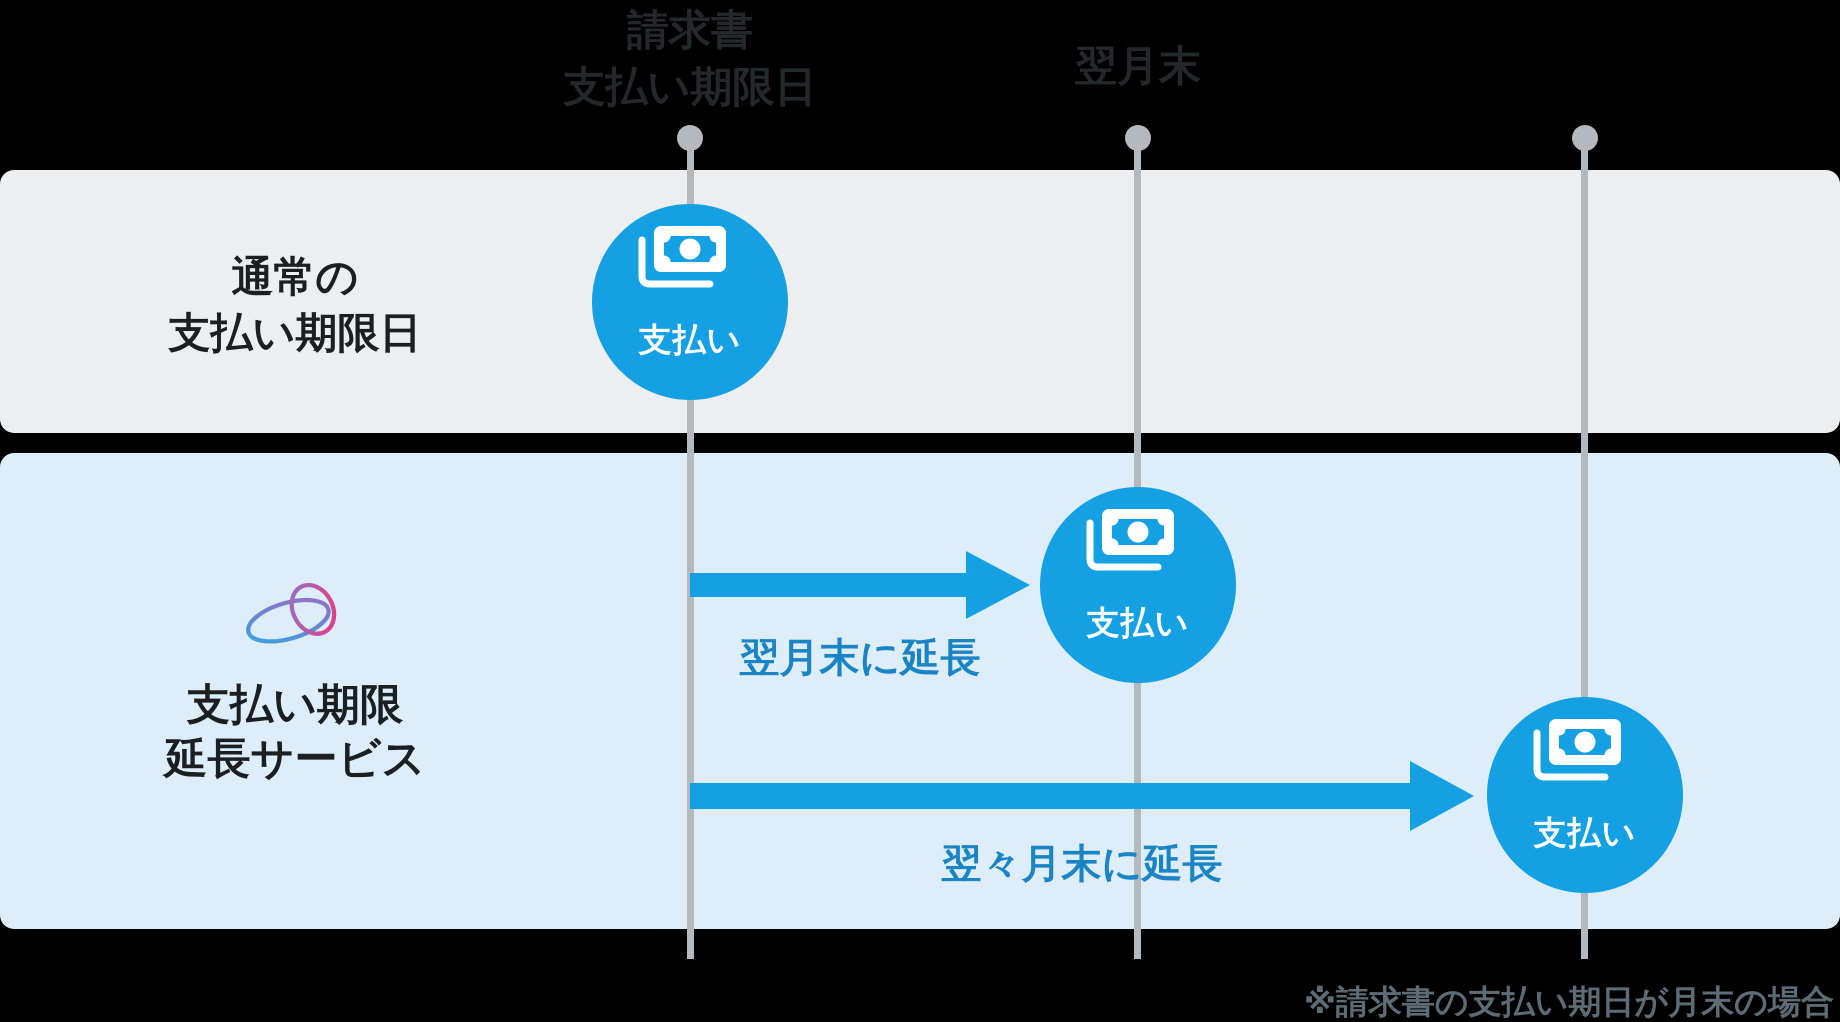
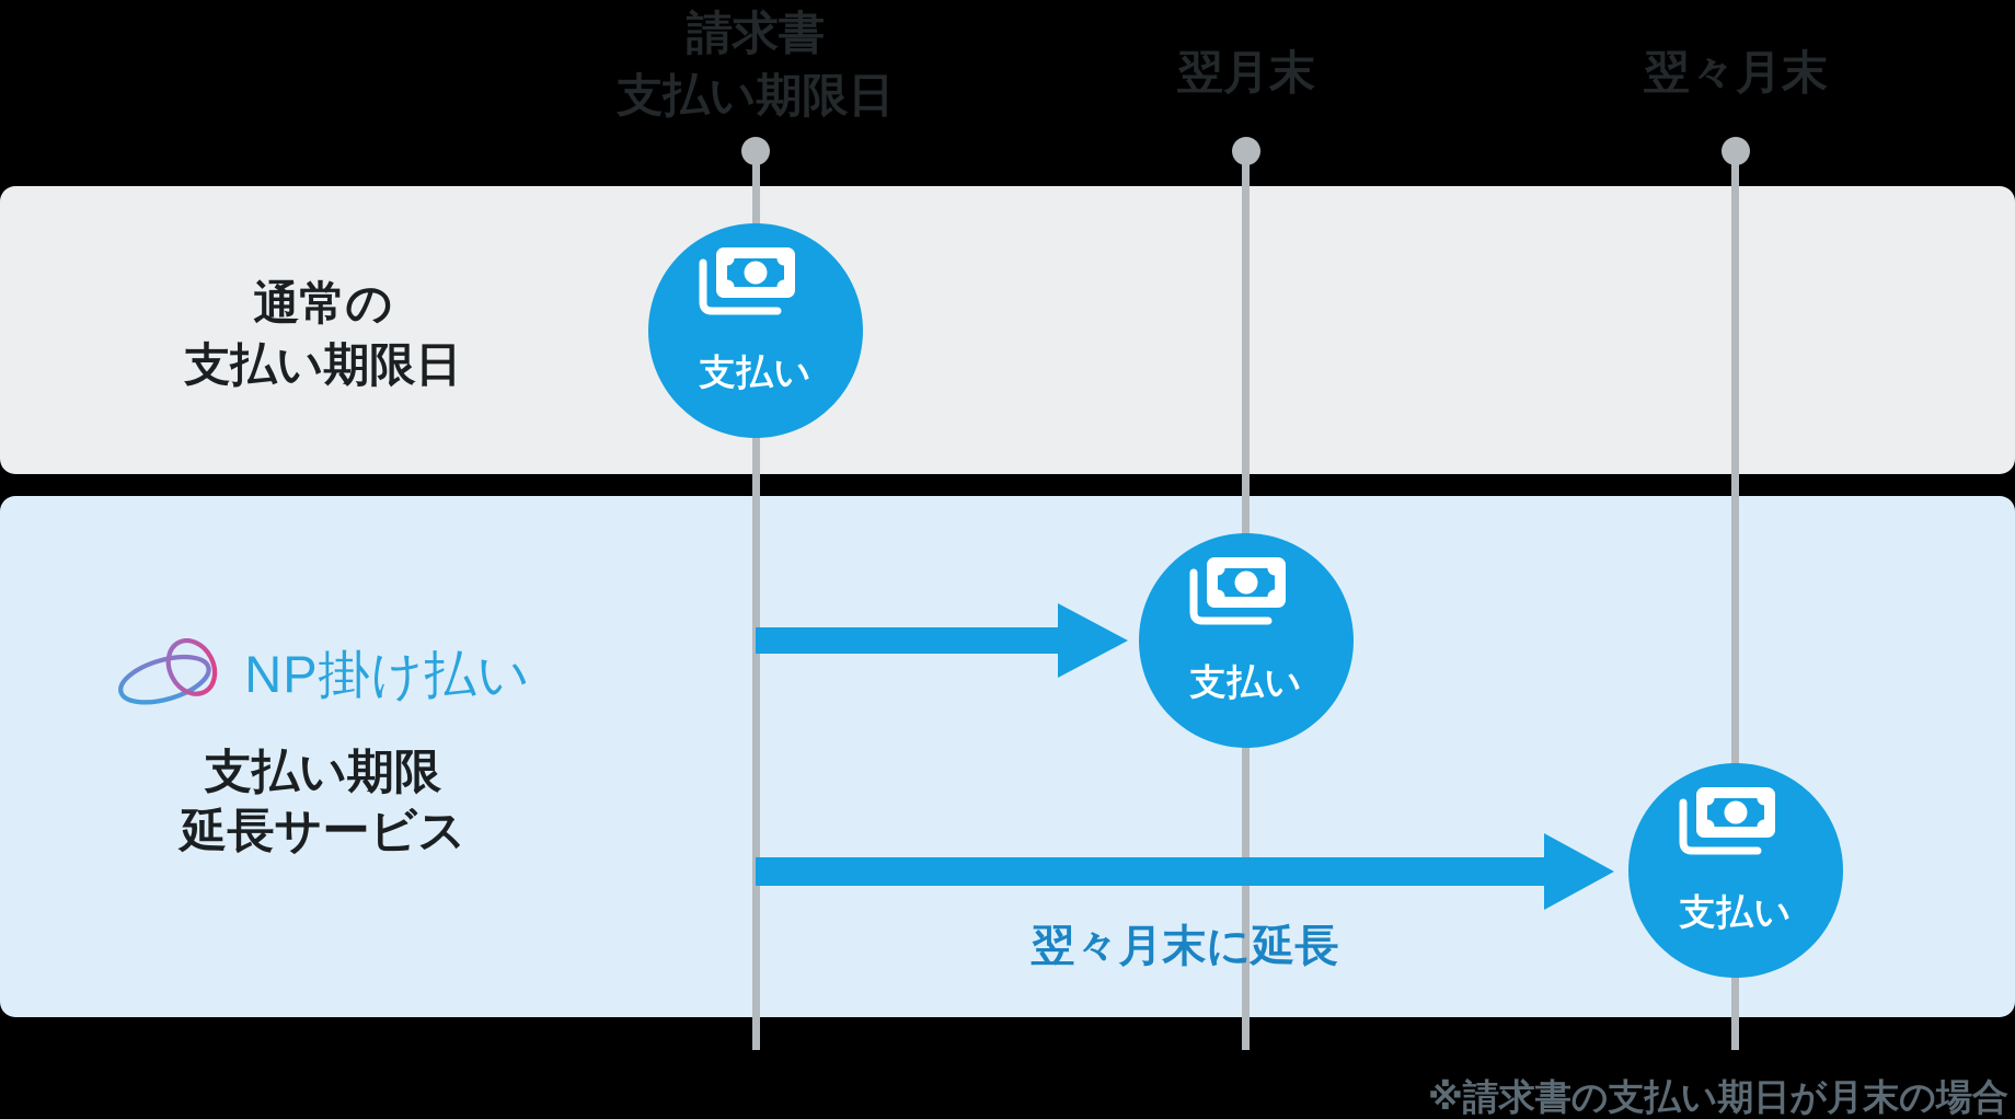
  請求書
  支払い期限日
  翌月末
+ 翌々月末
  通常の
  支払い期限日
+ NP掛け払い
  支払い期限
  延長サービス
- 翌月末に延長
  翌々月末に延長
  支払い
  支払い
  支払い
  ※請求書の支払い期日が月末の場合
